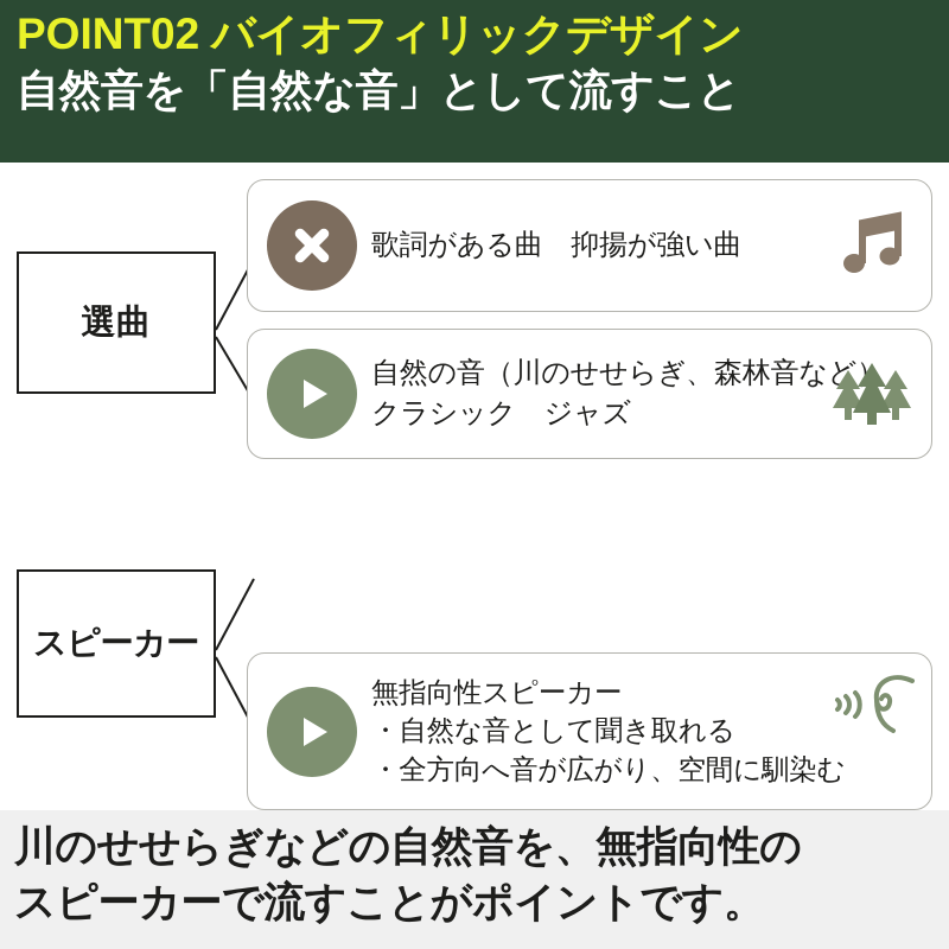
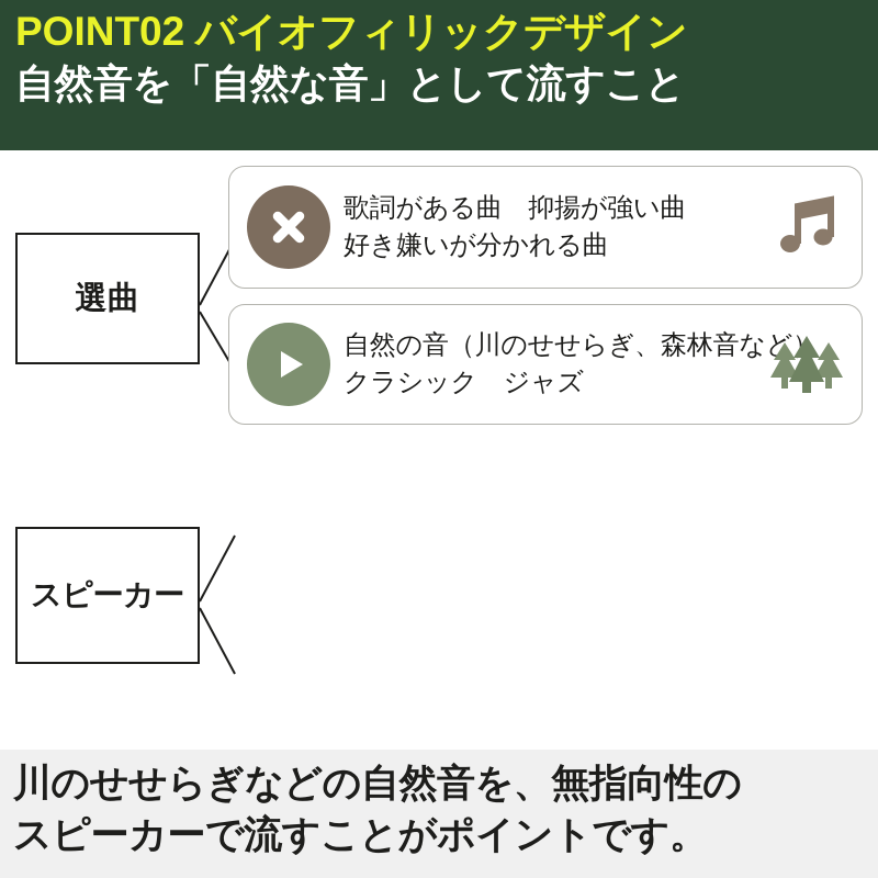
  POINT02 バイオフィリックデザイン
  自然音を「自然な音」として流すこと
  選曲
  歌詞がある曲 抑揚が強い曲
+ 好き嫌いが分かれる曲
  自然の音（川のせせらぎ、森林音な
  クラシック ジャズ
  スピーカー
- 無指向性スピーカー
- ・自然な音として聞き取れる
- ・全方向へ音が広がり、空間に馴染む
  川のせせらぎなどの自然音を、無指向性の
  スピーカーで流すことがポイントです。
